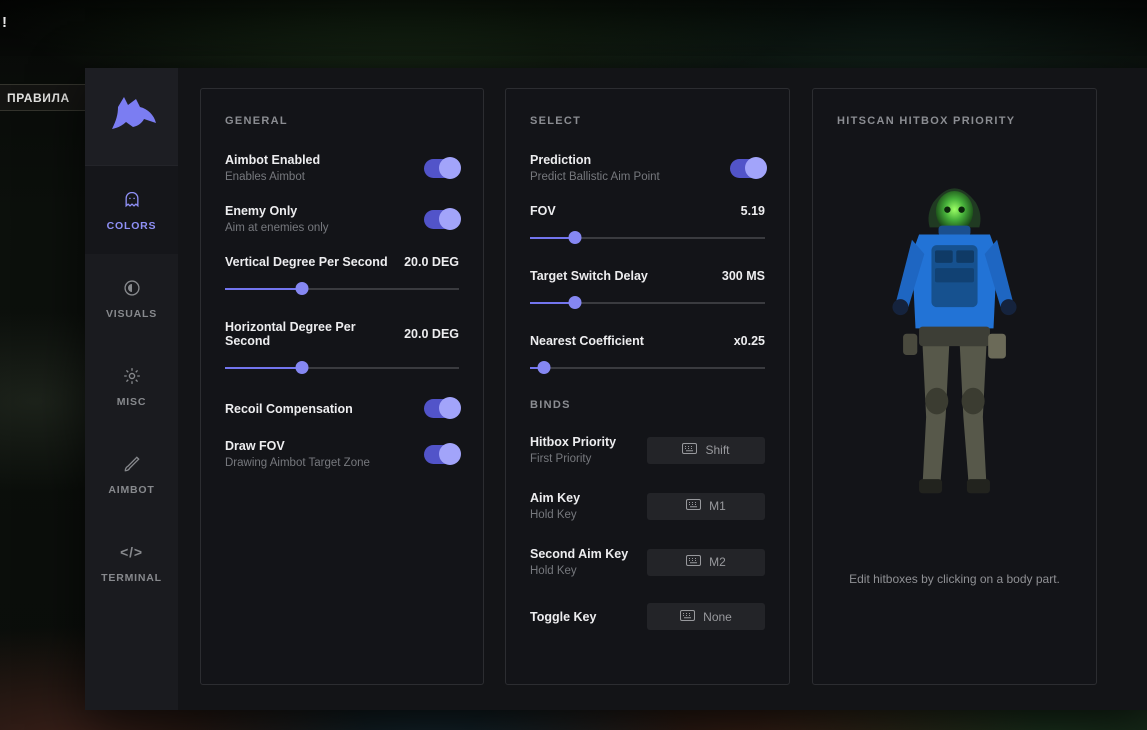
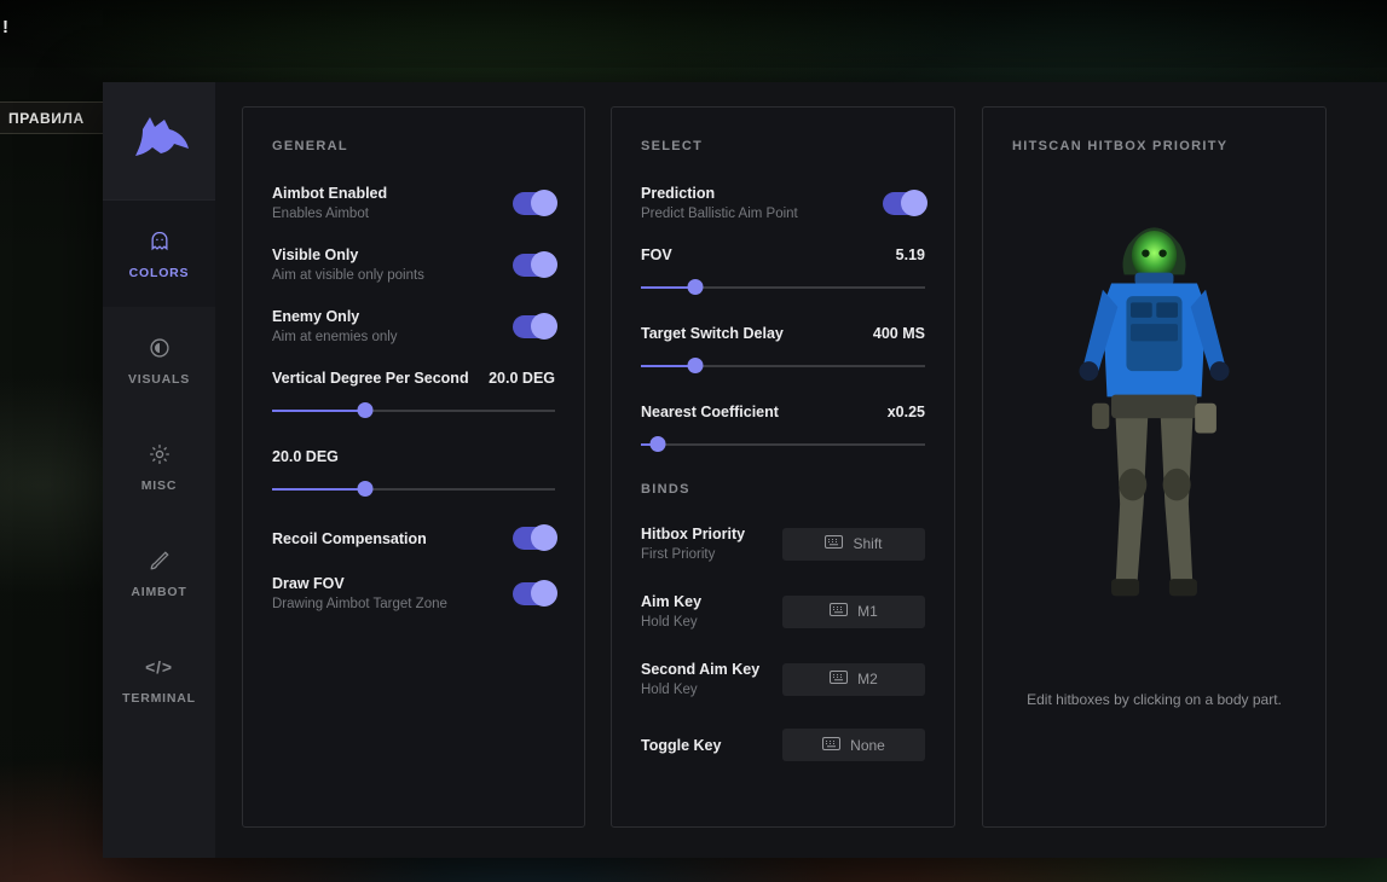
  !
  ПРАВИЛА
  COLORS
  VISUALS
  MISC
  AIMBOT
  </>
  TERMINAL
  GENERAL
  Aimbot Enabled
  Enables Aimbot
+ Visible Only
+ Aim at visible only points
  Enemy Only
  Aim at enemies only
  Vertical Degree Per Second
  20.0 DEG
- Horizontal Degree Per Second
  20.0 DEG
  Recoil Compensation
  Draw FOV
  Drawing Aimbot Target Zone
  SELECT
  Prediction
  Predict Ballistic Aim Point
  FOV
  5.19
  Target Switch Delay
- 300 MS
+ 400 MS
  Nearest Coefficient
  x0.25
  BINDS
  Hitbox Priority
  First Priority
  Shift
  Aim Key
  Hold Key
  M1
  Second Aim Key
  Hold Key
  M2
  Toggle Key
  None
  HITSCAN HITBOX PRIORITY
  Edit hitboxes by clicking on a body part.
